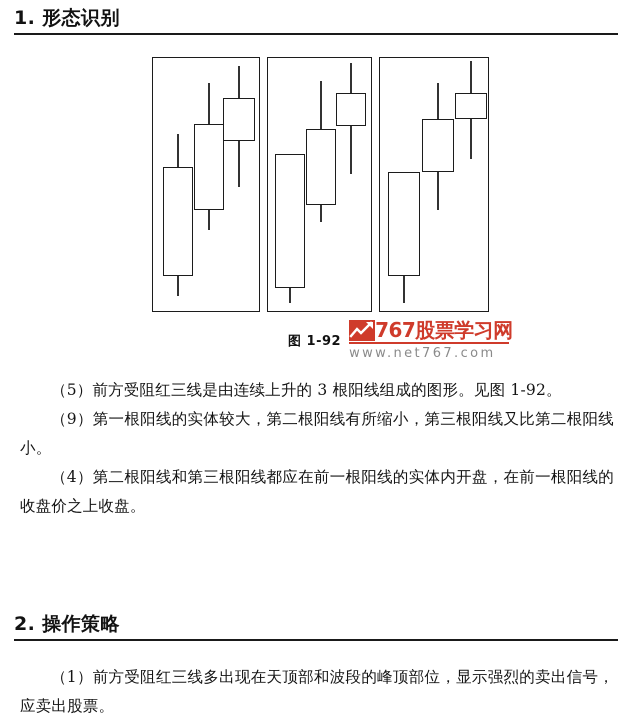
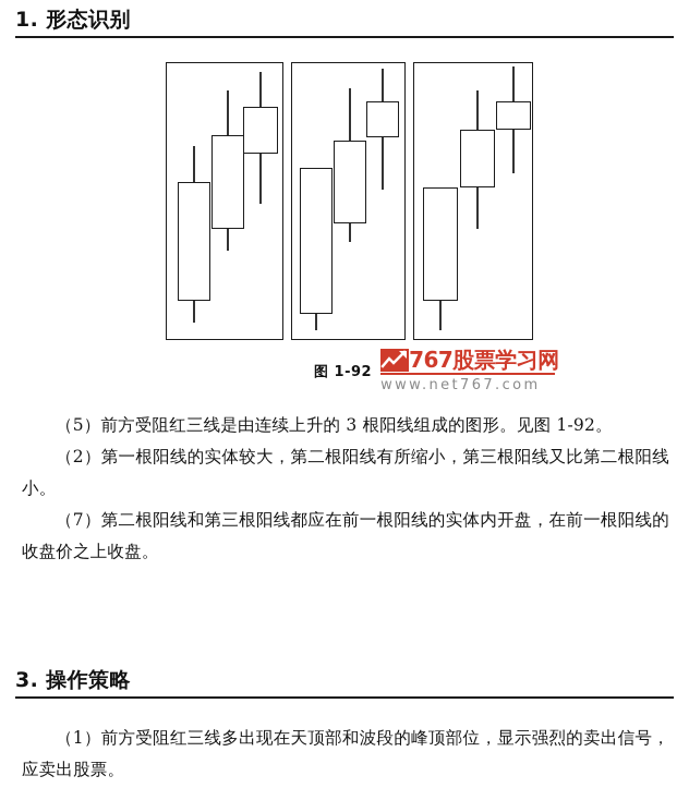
  1. 形态识别
  图 1-92
  767股票学习网
  www.net767.com
  （5）前方受阻红三线是由连续上升的 3 根阳线组成的图形。见图 1-92。
- （9）第一根阳线的实体较大，第二根阳线有所缩小，第三根阳线又比第二根阳线小。
+ （2）第一根阳线的实体较大，第二根阳线有所缩小，第三根阳线又比第二根阳线小。
- （4）第二根阳线和第三根阳线都应在前一根阳线的实体内开盘，在前一根阳线的收盘价之上收盘。
+ （7）第二根阳线和第三根阳线都应在前一根阳线的实体内开盘，在前一根阳线的收盘价之上收盘。
- 2. 操作策略
+ 3. 操作策略
  （1）前方受阻红三线多出现在天顶部和波段的峰顶部位，显示强烈的卖出信号，应卖出股票。
